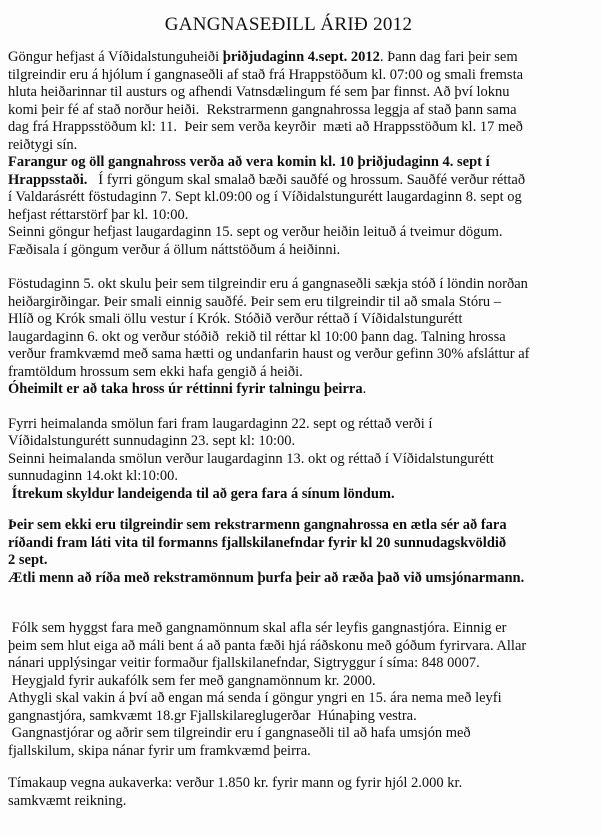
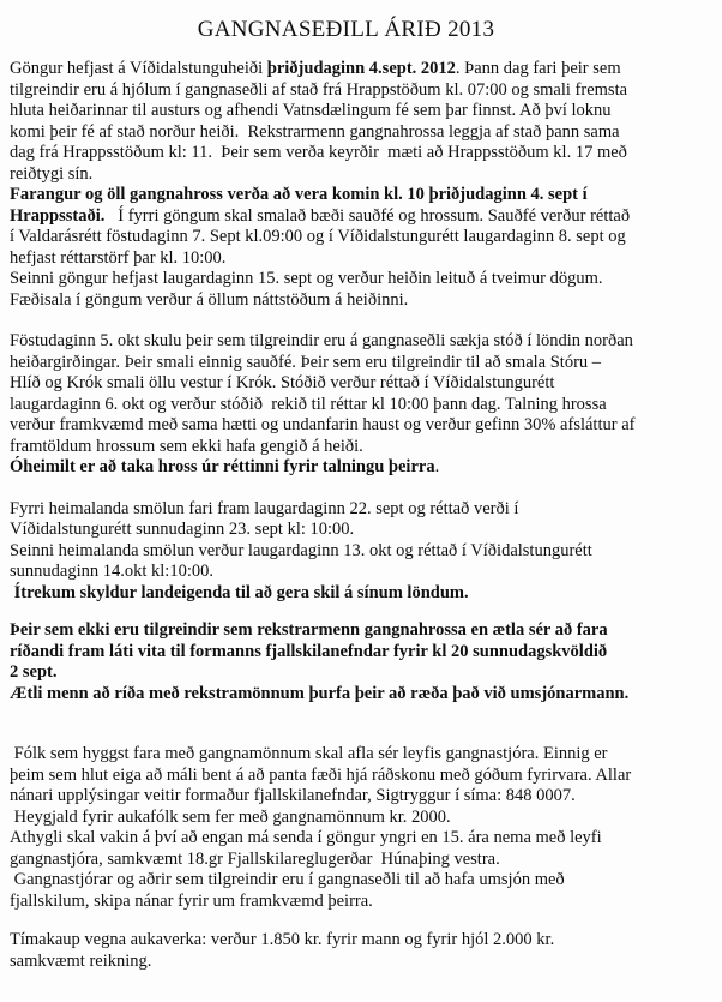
- GANGNASEÐILL ÁRIÐ 2012
+ GANGNASEÐILL ÁRIÐ 2013
  Göngur hefjast á Víðidalstunguheiði þriðjudaginn 4.sept. 2012. Þann dag fari þeir sem
  tilgreindir eru á hjólum í gangnaseðli af stað frá Hrappstöðum kl. 07:00 og smali fremsta
  hluta heiðarinnar til austurs og afhendi Vatnsdælingum fé sem þar finnst. Að því loknu
  komi þeir fé af stað norður heiði. Rekstrarmenn gangnahrossa leggja af stað þann sama
  dag frá Hrappsstöðum kl: 11. Þeir sem verða keyrðir mæti að Hrappsstöðum kl. 17 með
  reiðtygi sín.
  Farangur og öll gangnahross verða að vera komin kl. 10 þriðjudaginn 4. sept í
  Hrappsstaði. Í fyrri göngum skal smalað bæði sauðfé og hrossum. Sauðfé verður réttað
  í Valdarásrétt föstudaginn 7. Sept kl.09:00 og í Víðidalstungurétt laugardaginn 8. sept og
  hefjast réttarstörf þar kl. 10:00.
  Seinni göngur hefjast laugardaginn 15. sept og verður heiðin leituð á tveimur dögum.
  Fæðisala í göngum verður á öllum náttstöðum á heiðinni.
  Föstudaginn 5. okt skulu þeir sem tilgreindir eru á gangnaseðli sækja stóð í löndin norðan
  heiðargirðingar. Þeir smali einnig sauðfé. Þeir sem eru tilgreindir til að smala Stóru –
  Hlíð og Krók smali öllu vestur í Krók. Stóðið verður réttað í Víðidalstungurétt
  laugardaginn 6. okt og verður stóðið rekið til réttar kl 10:00 þann dag. Talning hrossa
  verður framkvæmd með sama hætti og undanfarin haust og verður gefinn 30% afsláttur af
  framtöldum hrossum sem ekki hafa gengið á heiði.
  Óheimilt er að taka hross úr réttinni fyrir talningu þeirra.
  Fyrri heimalanda smölun fari fram laugardaginn 22. sept og réttað verði í
  Víðidalstungurétt sunnudaginn 23. sept kl: 10:00.
  Seinni heimalanda smölun verður laugardaginn 13. okt og réttað í Víðidalstungurétt
  sunnudaginn 14.okt kl:10:00.
- Ítrekum skyldur landeigenda til að gera fara á sínum löndum.
+ Ítrekum skyldur landeigenda til að gera skil á sínum löndum.
  Þeir sem ekki eru tilgreindir sem rekstrarmenn gangnahrossa en ætla sér að fara
  ríðandi fram láti vita til formanns fjallskilanefndar fyrir kl 20 sunnudagskvöldið
  2 sept.
  Ætli menn að ríða með rekstramönnum þurfa þeir að ræða það við umsjónarmann.
  Fólk sem hyggst fara með gangnamönnum skal afla sér leyfis gangnastjóra. Einnig er
  þeim sem hlut eiga að máli bent á að panta fæði hjá ráðskonu með góðum fyrirvara. Allar
  nánari upplýsingar veitir formaður fjallskilanefndar, Sigtryggur í síma: 848 0007.
  Heygjald fyrir aukafólk sem fer með gangnamönnum kr. 2000.
  Athygli skal vakin á því að engan má senda í göngur yngri en 15. ára nema með leyfi
  gangnastjóra, samkvæmt 18.gr Fjallskilareglugerðar Húnaþing vestra.
  Gangnastjórar og aðrir sem tilgreindir eru í gangnaseðli til að hafa umsjón með
  fjallskilum, skipa nánar fyrir um framkvæmd þeirra.
  Tímakaup vegna aukaverka: verður 1.850 kr. fyrir mann og fyrir hjól 2.000 kr.
  samkvæmt reikning.
